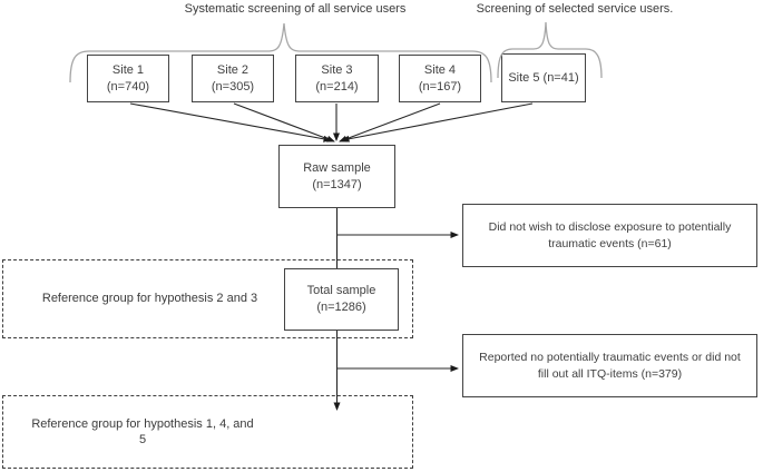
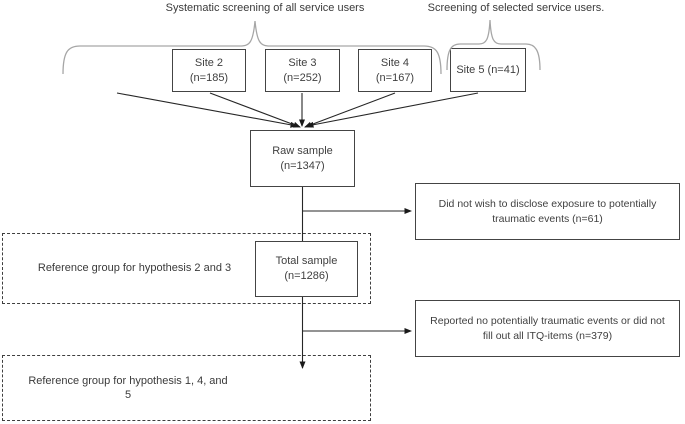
  Systematic screening of all service users
  Screening of selected service users.
- Site 1
- (n=740)
  Site 2
- (n=305)
+ (n=185)
  Site 3
- (n=214)
+ (n=252)
  Site 4
  (n=167)
  Site 5 (n=41)
  Raw sample
  (n=1347)
  Did not wish to disclose exposure to potentially traumatic events (n=61)
  Reference group for hypothesis 2 and 3
  Total sample
  (n=1286)
  Reported no potentially traumatic events or did not fill out all ITQ-items (n=379)
  Reference group for hypothesis 1, 4, and 5
